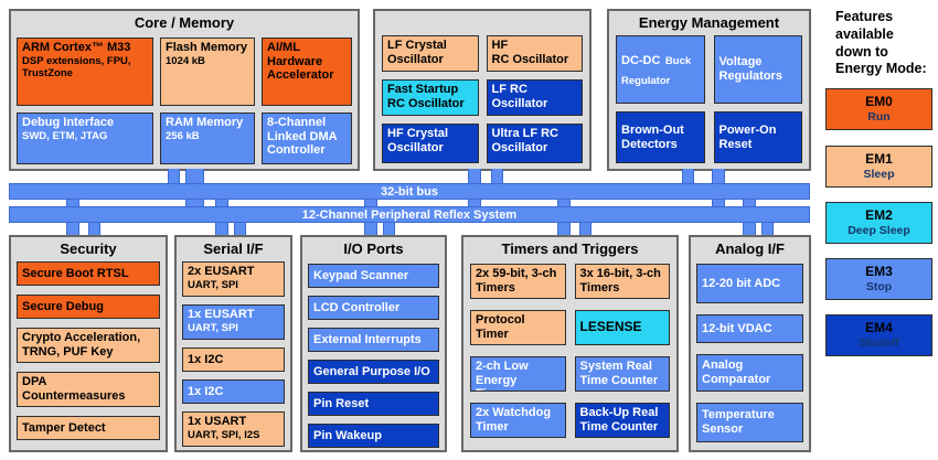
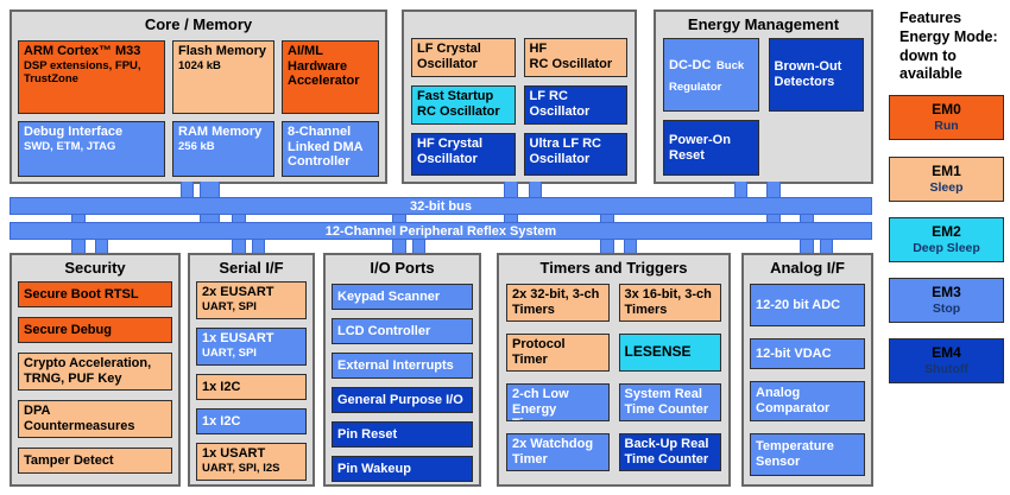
  Core / Memory
  ARM Cortex™ M33
  DSP extensions, FPU, TrustZone
  Flash Memory
  1024 kB
  AI/ML Hardware Accelerator
  Debug Interface
  SWD, ETM, JTAG
  RAM Memory
  256 kB
  8-Channel Linked DMA Controller
  LF Crystal Oscillator
  HF
  RC Oscillator
  Fast Startup RC Oscillator
  LF RC Oscillator
  HF Crystal Oscillator
  Ultra LF RC Oscillator
  Energy Management
  DC-DC Buck Regulator
- Voltage Regulators
  Brown-Out Detectors
  Power-On Reset
  32-bit bus
  12-Channel Peripheral Reflex System
  Security
  Secure Boot RTSL
  Secure Debug
  Crypto Acceleration, TRNG, PUF Key
  DPA Countermeasures
  Tamper Detect
  Serial I/F
  2x EUSART
  UART, SPI
  1x EUSART
  UART, SPI
  1x I2C
  1x I2C
  1x USART
  UART, SPI, I2S
  I/O Ports
  Keypad Scanner
  LCD Controller
  External Interrupts
  General Purpose I/O
  Pin Reset
  Pin Wakeup
  Timers and Triggers
- 2x 59-bit, 3-ch Timers
+ 2x 32-bit, 3-ch Timers
  3x 16-bit, 3-ch Timers
  Protocol Timer
  LESENSE
  2-ch Low Energy
  System Real Time Counter
  2x Watchdog Timer
  Back-Up Real Time Counter
  Analog I/F
  12-20 bit ADC
  12-bit VDAC
  Analog Comparator
  Temperature Sensor
  Features
- available
+ Energy Mode:
  down to
- Energy Mode:
+ available
  EM0
  Run
  EM1
  Sleep
  EM2
  Deep Sleep
  EM3
  Stop
  EM4
  Shutoff
